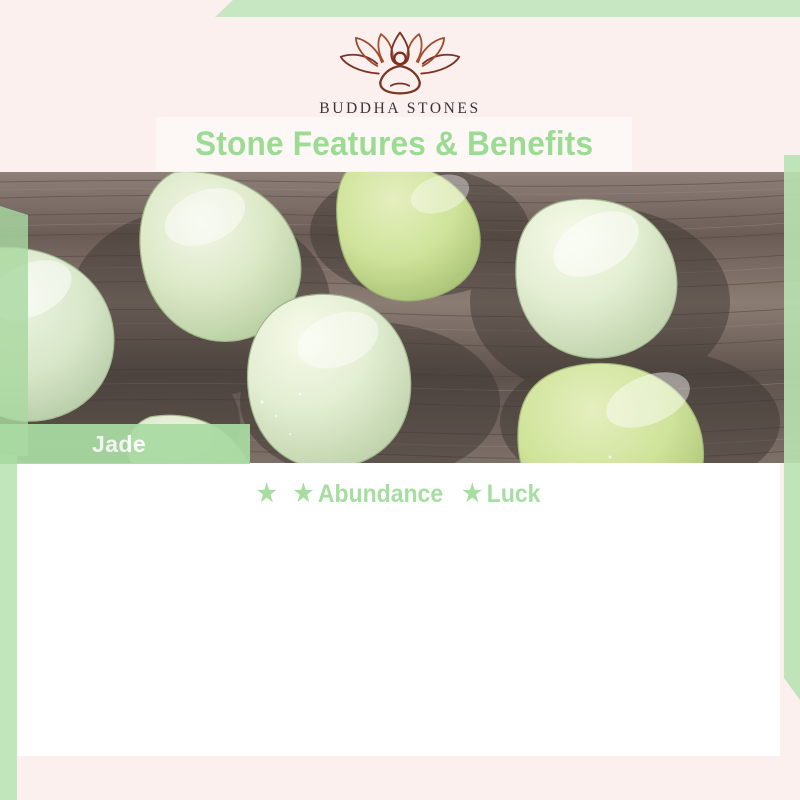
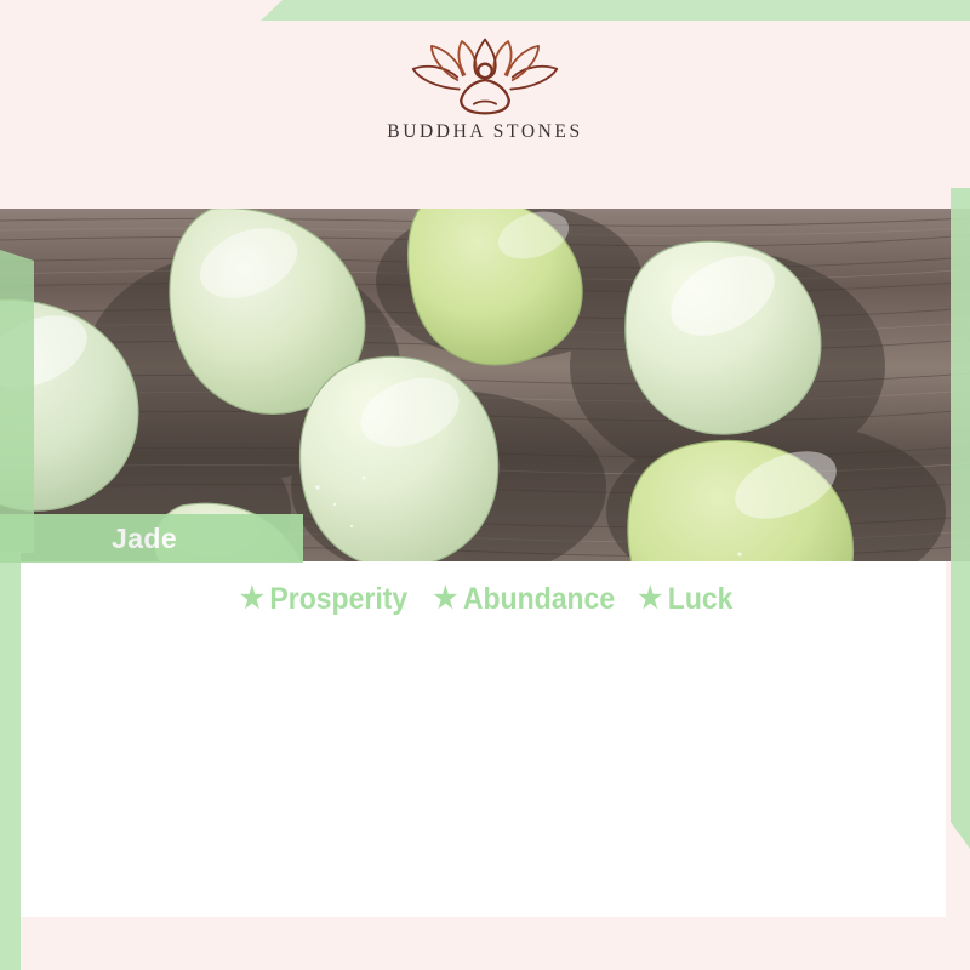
  BUDDHA STONES
- Stone Features & Benefits
  Jade
  ★
+ Prosperity
  ★
  Abundance
  ★
  Luck
